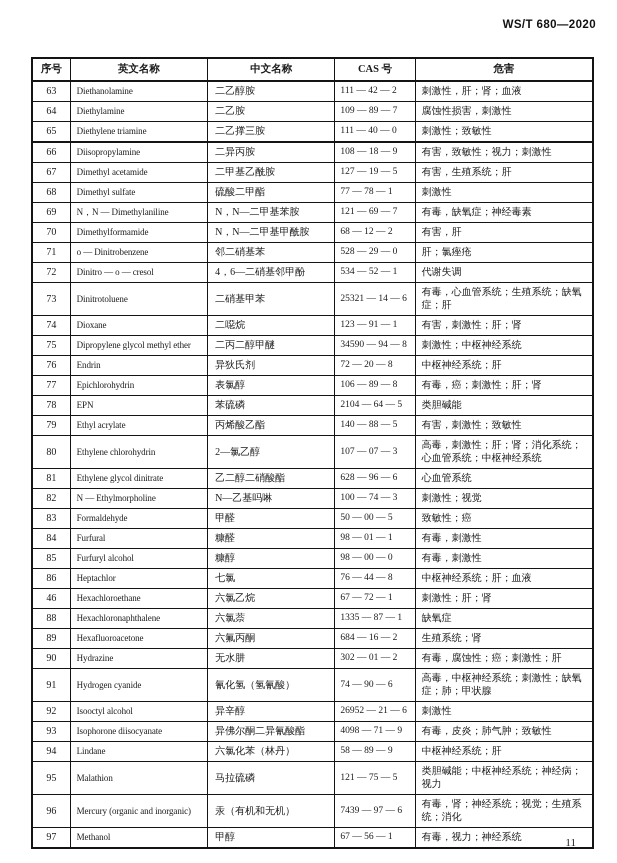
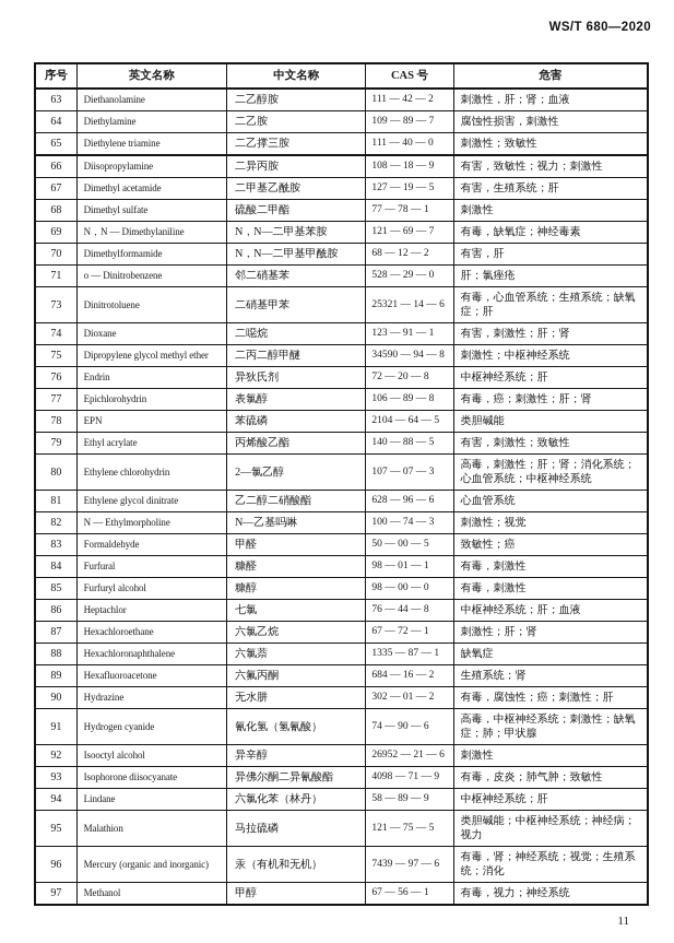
  WS/T 680—2020
  序号	英文名称	中文名称	CAS 号	危害
  63	Diethanolamine	二乙醇胺	111 — 42 — 2	刺激性，肝；肾；血液
  64	Diethylamine	二乙胺	109 — 89 — 7	腐蚀性损害，刺激性
  65	Diethylene triamine	二乙撑三胺	111 — 40 — 0	刺激性；致敏性
  66	Diisopropylamine	二异丙胺	108 — 18 — 9	有害，致敏性；视力；刺激性
  67	Dimethyl acetamide	二甲基乙酰胺	127 — 19 — 5	有害，生殖系统；肝
  68	Dimethyl sulfate	硫酸二甲酯	77 — 78 — 1	刺激性
  69	N，N — Dimethylaniline	N，N—二甲基苯胺	121 — 69 — 7	有毒，缺氧症；神经毒素
  70	Dimethylformamide	N，N—二甲基甲酰胺	68 — 12 — 2	有害，肝
  71	o — Dinitrobenzene	邻二硝基苯	528 — 29 — 0	肝；氯痤疮
- 72	Dinitro — o — cresol	4，6—二硝基邻甲酚	534 — 52 — 1	代谢失调
  73	Dinitrotoluene	二硝基甲苯	25321 — 14 — 6	有毒，心血管系统；生殖系统；缺氧症；肝
  74	Dioxane	二噁烷	123 — 91 — 1	有害，刺激性；肝；肾
  75	Dipropylene glycol methyl ether	二丙二醇甲醚	34590 — 94 — 8	刺激性；中枢神经系统
  76	Endrin	异狄氏剂	72 — 20 — 8	中枢神经系统；肝
  77	Epichlorohydrin	表氯醇	106 — 89 — 8	有毒，癌；刺激性；肝；肾
  78	EPN	苯硫磷	2104 — 64 — 5	类胆碱能
  79	Ethyl acrylate	丙烯酸乙酯	140 — 88 — 5	有害，刺激性；致敏性
  80	Ethylene chlorohydrin	2—氯乙醇	107 — 07 — 3	高毒，刺激性；肝；肾；消化系统；心血管系统；中枢神经系统
  81	Ethylene glycol dinitrate	乙二醇二硝酸酯	628 — 96 — 6	心血管系统
  82	N — Ethylmorpholine	N—乙基吗啉	100 — 74 — 3	刺激性；视觉
  83	Formaldehyde	甲醛	50 — 00 — 5	致敏性；癌
  84	Furfural	糠醛	98 — 01 — 1	有毒，刺激性
  85	Furfuryl alcohol	糠醇	98 — 00 — 0	有毒，刺激性
  86	Heptachlor	七氯	76 — 44 — 8	中枢神经系统；肝；血液
- 46	Hexachloroethane	六氯乙烷	67 — 72 — 1	刺激性；肝；肾
+ 87	Hexachloroethane	六氯乙烷	67 — 72 — 1	刺激性；肝；肾
  88	Hexachloronaphthalene	六氯萘	1335 — 87 — 1	缺氧症
  89	Hexafluoroacetone	六氟丙酮	684 — 16 — 2	生殖系统；肾
  90	Hydrazine	无水肼	302 — 01 — 2	有毒，腐蚀性；癌；刺激性；肝
  91	Hydrogen cyanide	氰化氢（氢氰酸）	74 — 90 — 6	高毒，中枢神经系统；刺激性；缺氧症；肺；甲状腺
  92	Isooctyl alcohol	异辛醇	26952 — 21 — 6	刺激性
  93	Isophorone diisocyanate	异佛尔酮二异氰酸酯	4098 — 71 — 9	有毒，皮炎；肺气肿；致敏性
  94	Lindane	六氯化苯（林丹）	58 — 89 — 9	中枢神经系统；肝
  95	Malathion	马拉硫磷	121 — 75 — 5	类胆碱能；中枢神经系统；神经病；视力
  96	Mercury (organic and inorganic)	汞（有机和无机）	7439 — 97 — 6	有毒，肾；神经系统；视觉；生殖系统；消化
  97	Methanol	甲醇	67 — 56 — 1	有毒，视力；神经系统
  11
